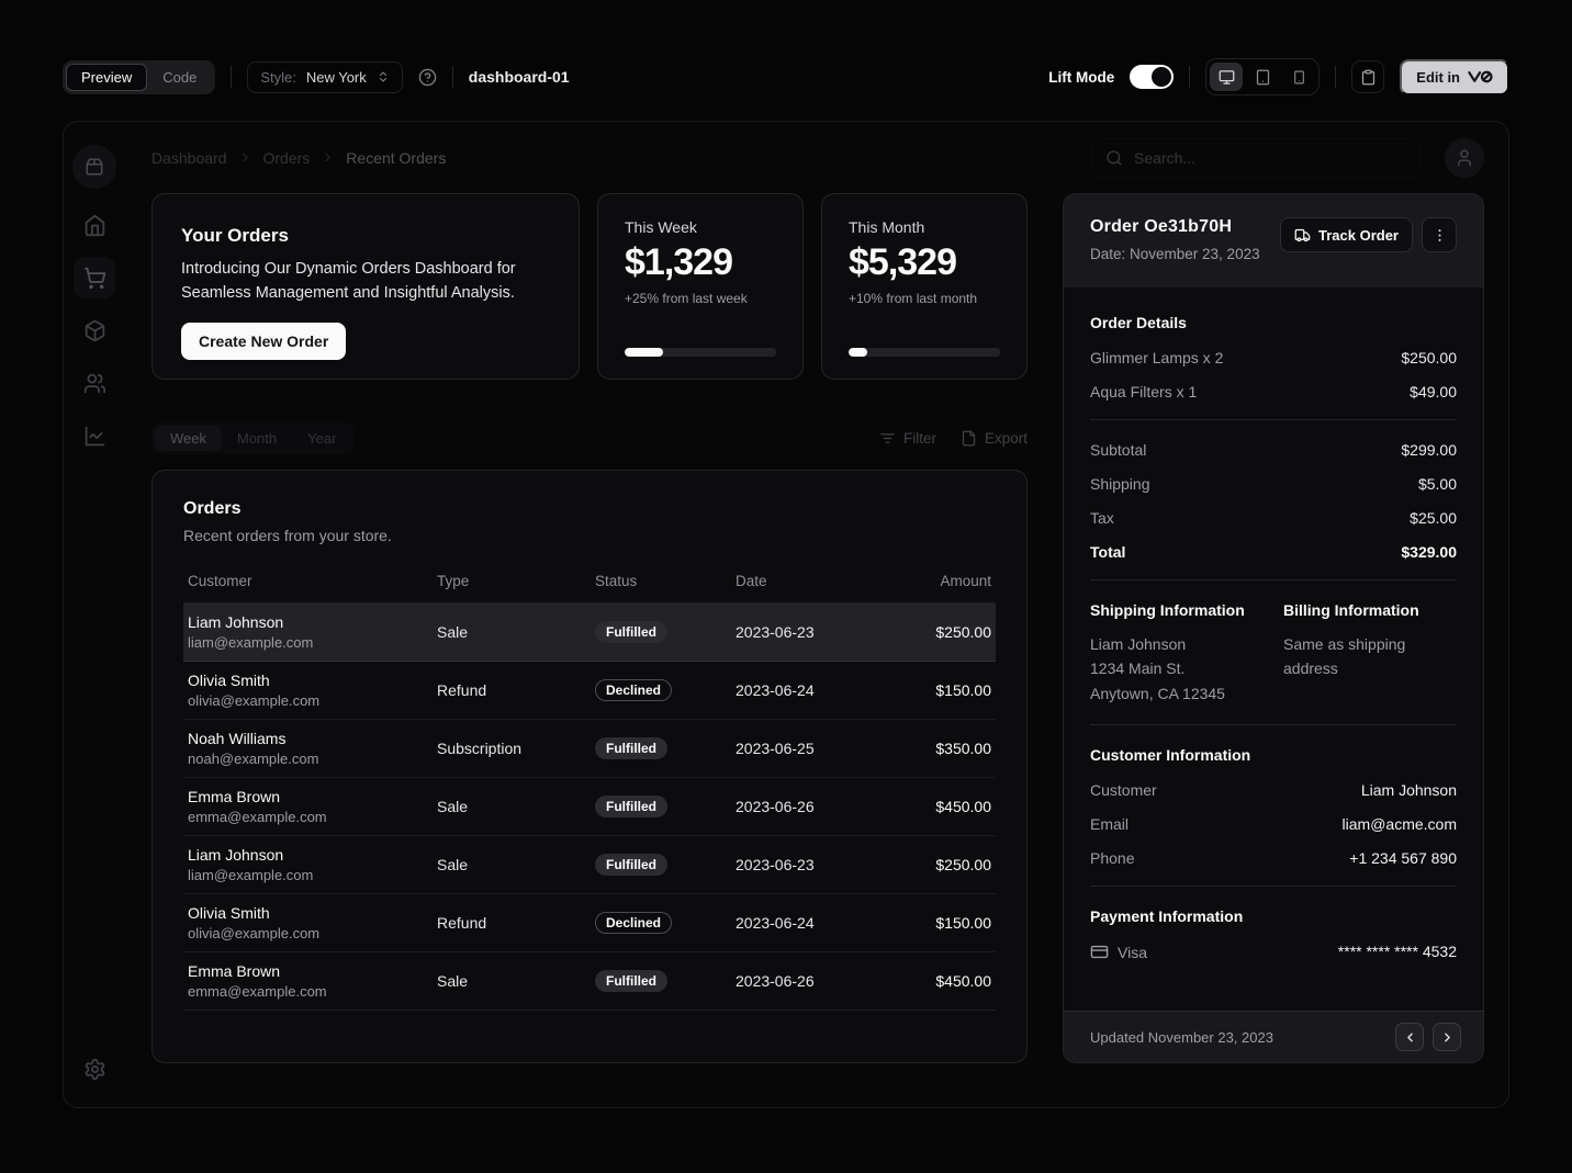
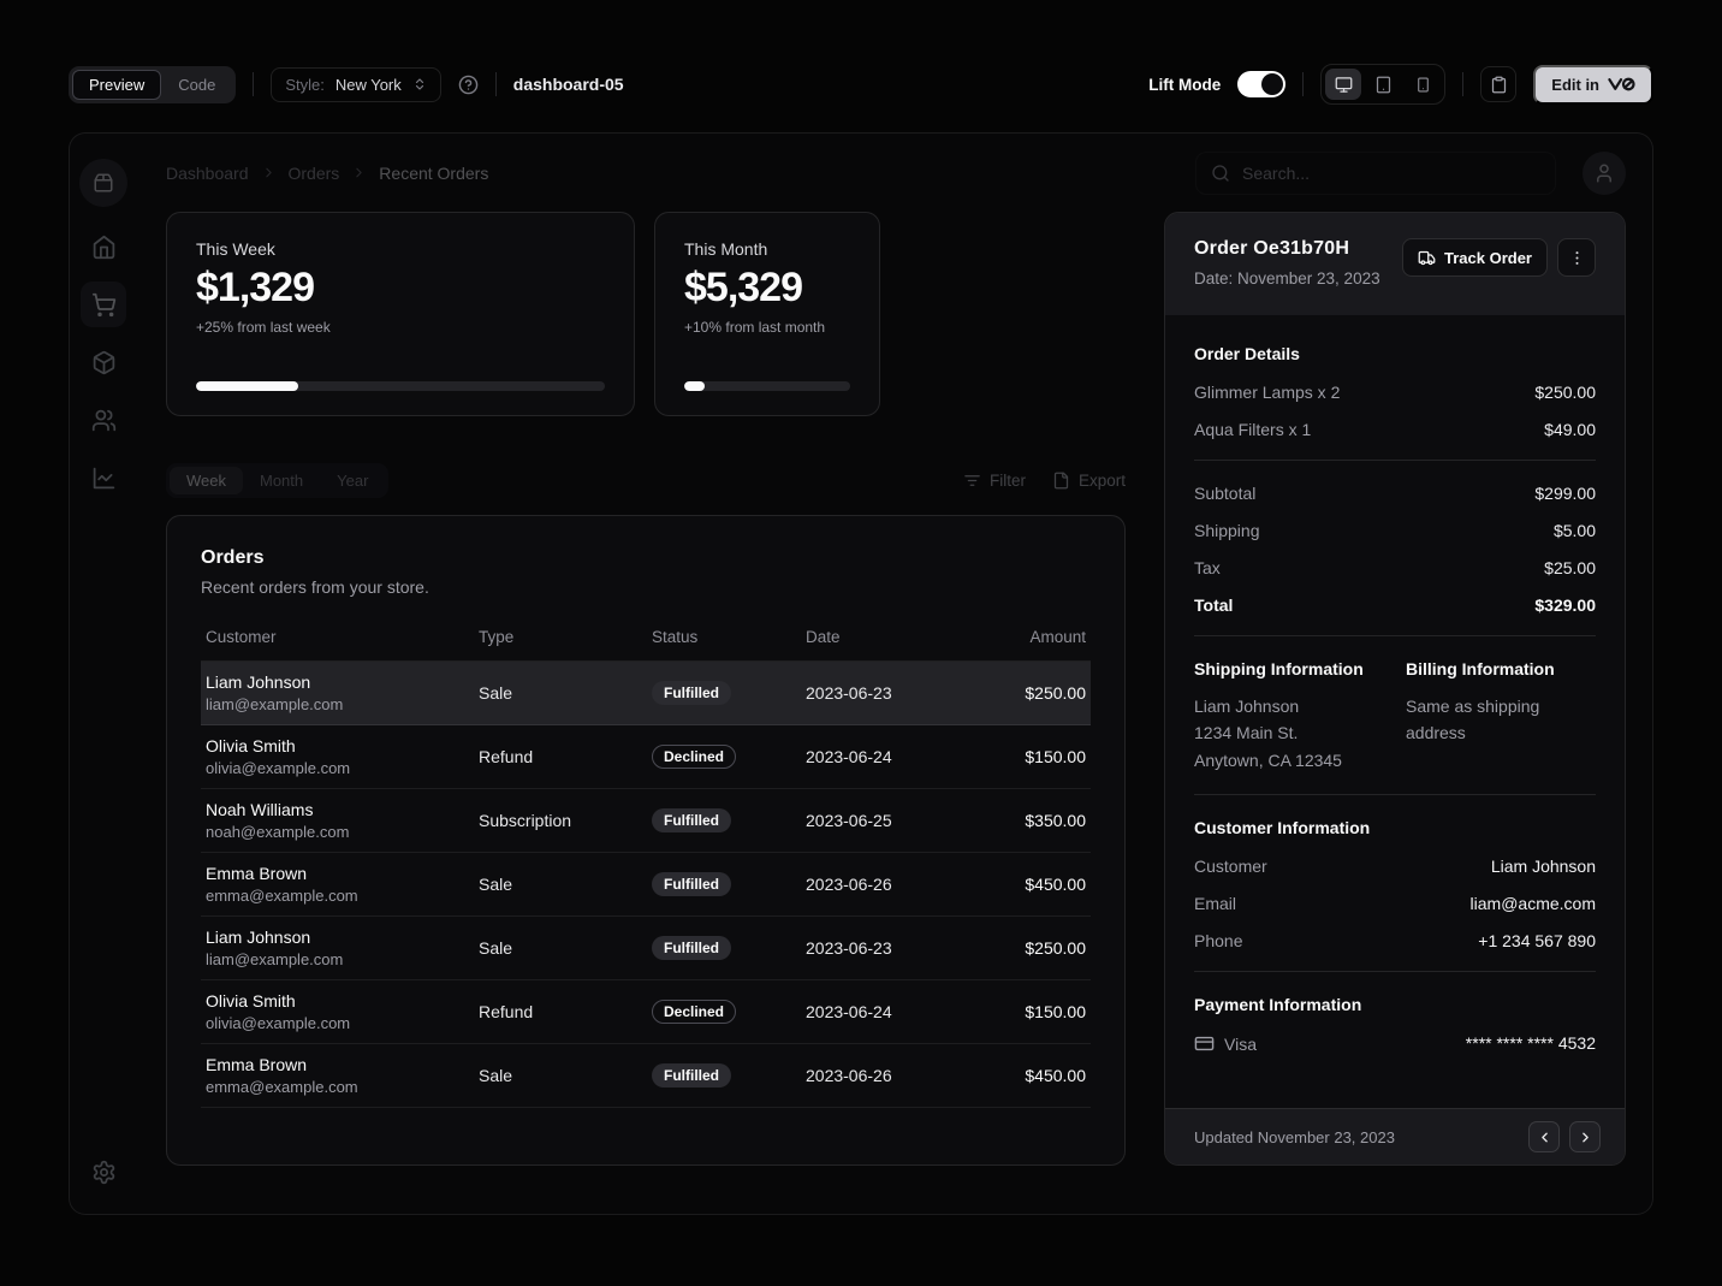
  Preview
  Code
  Style:
  New York
- dashboard-01
+ dashboard-05
  Lift Mode
  Edit in
  Dashboard
  Orders
  Recent Orders
  Search...
- Your Orders
- Introducing Our Dynamic Orders Dashboard for Seamless Management and Insightful Analysis.
- Create New Order
  This Week
  $1,329
  +25% from last week
  This Month
  $5,329
  +10% from last month
  Week
  Month
  Year
  Filter
  Export
  Orders
  Recent orders from your store.
  Customer
  Type
  Status
  Date
  Amount
  Liam Johnson
  liam@example.com
  Sale
  Fulfilled
  2023-06-23
  $250.00
  Olivia Smith
  olivia@example.com
  Refund
  Declined
  2023-06-24
  $150.00
  Noah Williams
  noah@example.com
  Subscription
  Fulfilled
  2023-06-25
  $350.00
  Emma Brown
  emma@example.com
  Sale
  Fulfilled
  2023-06-26
  $450.00
  Liam Johnson
  liam@example.com
  Sale
  Fulfilled
  2023-06-23
  $250.00
  Olivia Smith
  olivia@example.com
  Refund
  Declined
  2023-06-24
  $150.00
  Emma Brown
  emma@example.com
  Sale
  Fulfilled
  2023-06-26
  $450.00
  Order Oe31b70H
  Date: November 23, 2023
  Track Order
  Order Details
  Glimmer Lamps x 2
  $250.00
  Aqua Filters x 1
  $49.00
  Subtotal
  $299.00
  Shipping
  $5.00
  Tax
  $25.00
  Total
  $329.00
  Shipping Information
  Liam Johnson
  1234 Main St.
  Anytown, CA 12345
  Billing Information
  Same as shipping address
  Customer Information
  Customer
  Liam Johnson
  Email
  liam@acme.com
  Phone
  +1 234 567 890
  Payment Information
  Visa
  **** **** **** 4532
  Updated November 23, 2023
